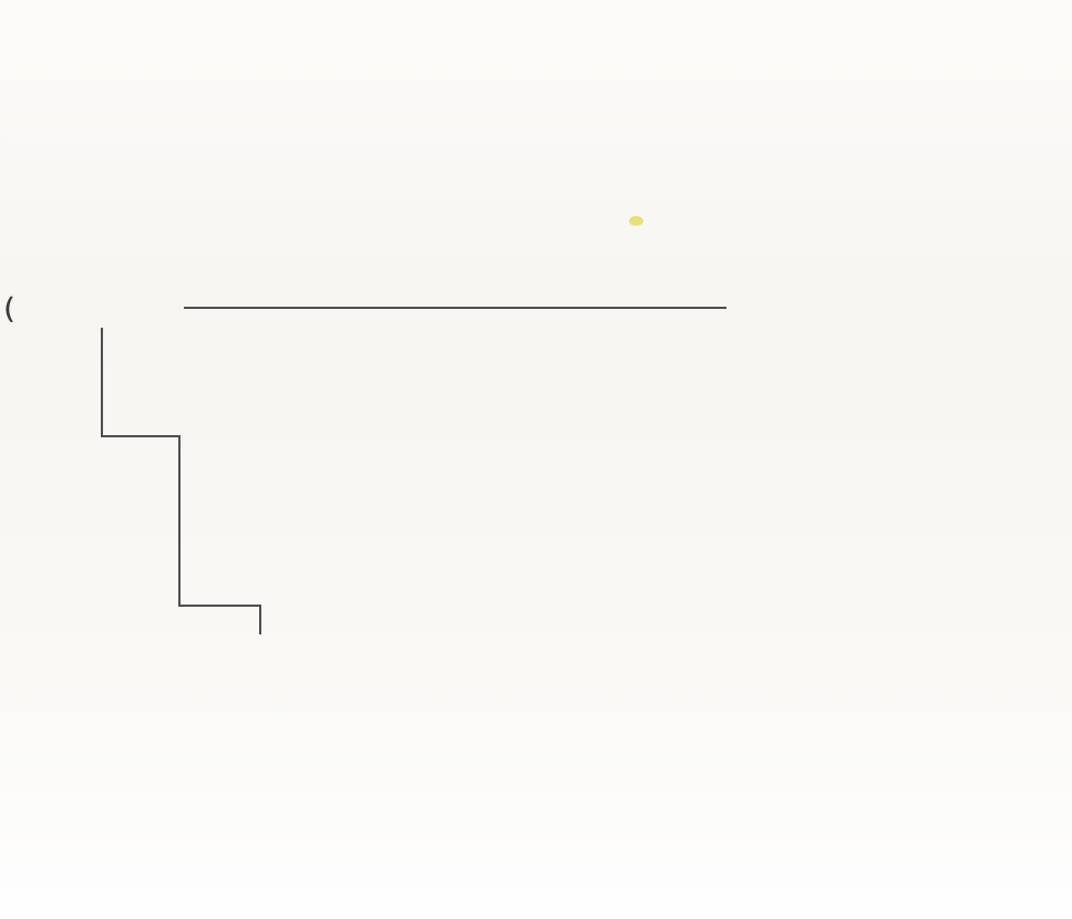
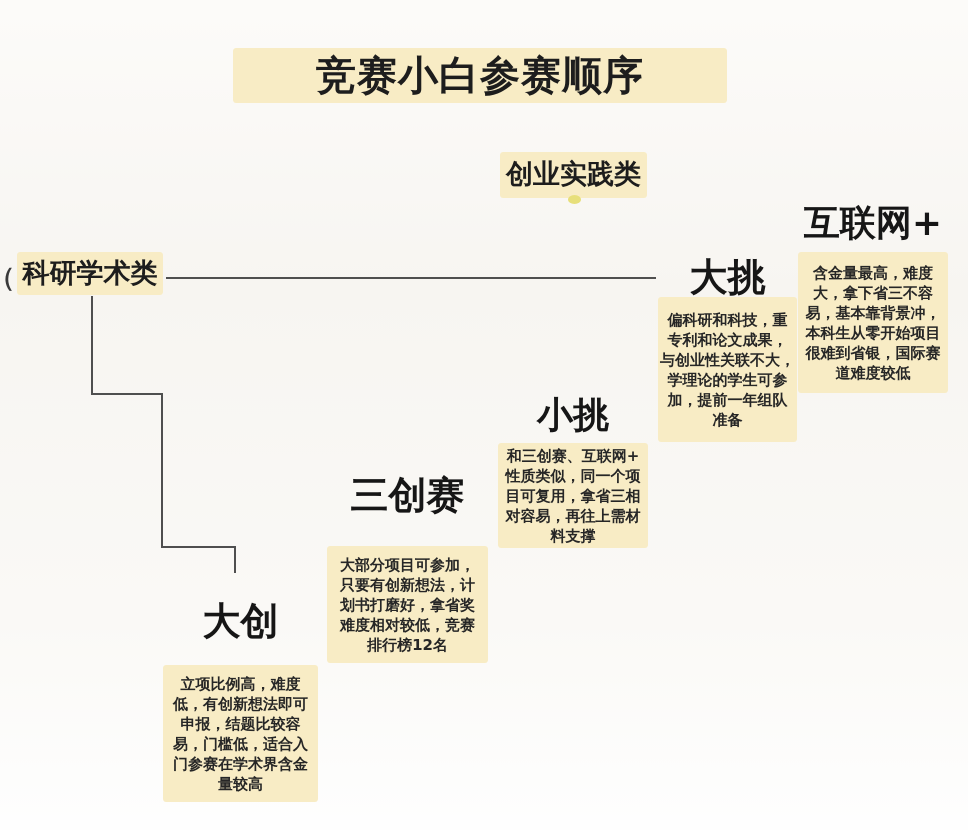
+ 竞赛小白参赛顺序
+ 创业实践类
+ 科研学术类
+ 互联网+
+ 含金量最高，难度
+ 大，拿下省三不容
+ 易，基本靠背景冲，
+ 本科生从零开始项目
+ 很难到省银，国际赛
+ 道难度较低
+ 大挑
+ 偏科研和科技，重
+ 专利和论文成果，
+ 与创业性关联不大，
+ 学理论的学生可参
+ 加，提前一年组队
+ 准备
+ 小挑
+ 和三创赛、互联网+
+ 性质类似，同一个项
+ 目可复用，拿省三相
+ 对容易，再往上需材
+ 料支撑
+ 三创赛
+ 大部分项目可参加，
+ 只要有创新想法，计
+ 划书打磨好，拿省奖
+ 难度相对较低，竞赛
+ 排行榜12名
+ 大创
+ 立项比例高，难度
+ 低，有创新想法即可
+ 申报，结题比较容
+ 易，门槛低，适合入
+ 门参赛在学术界含金
+ 量较高
  （
